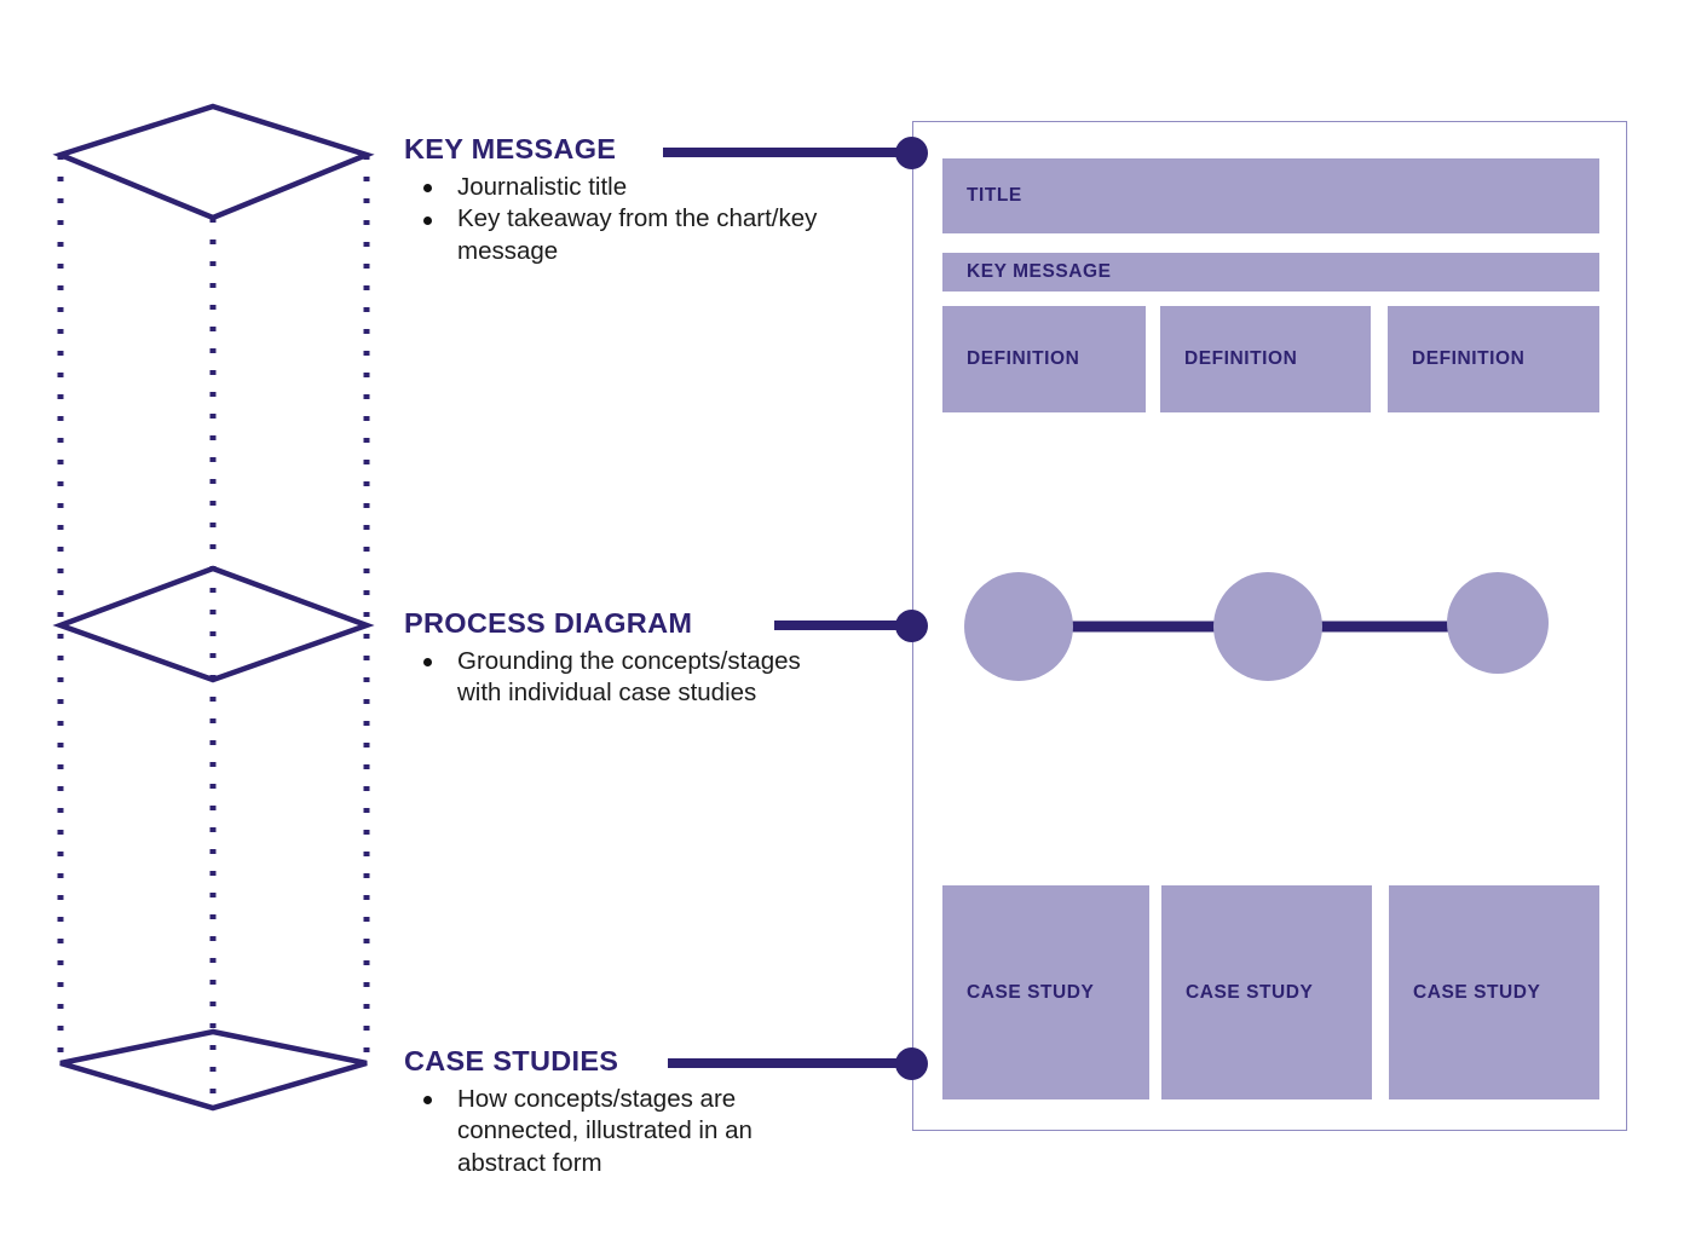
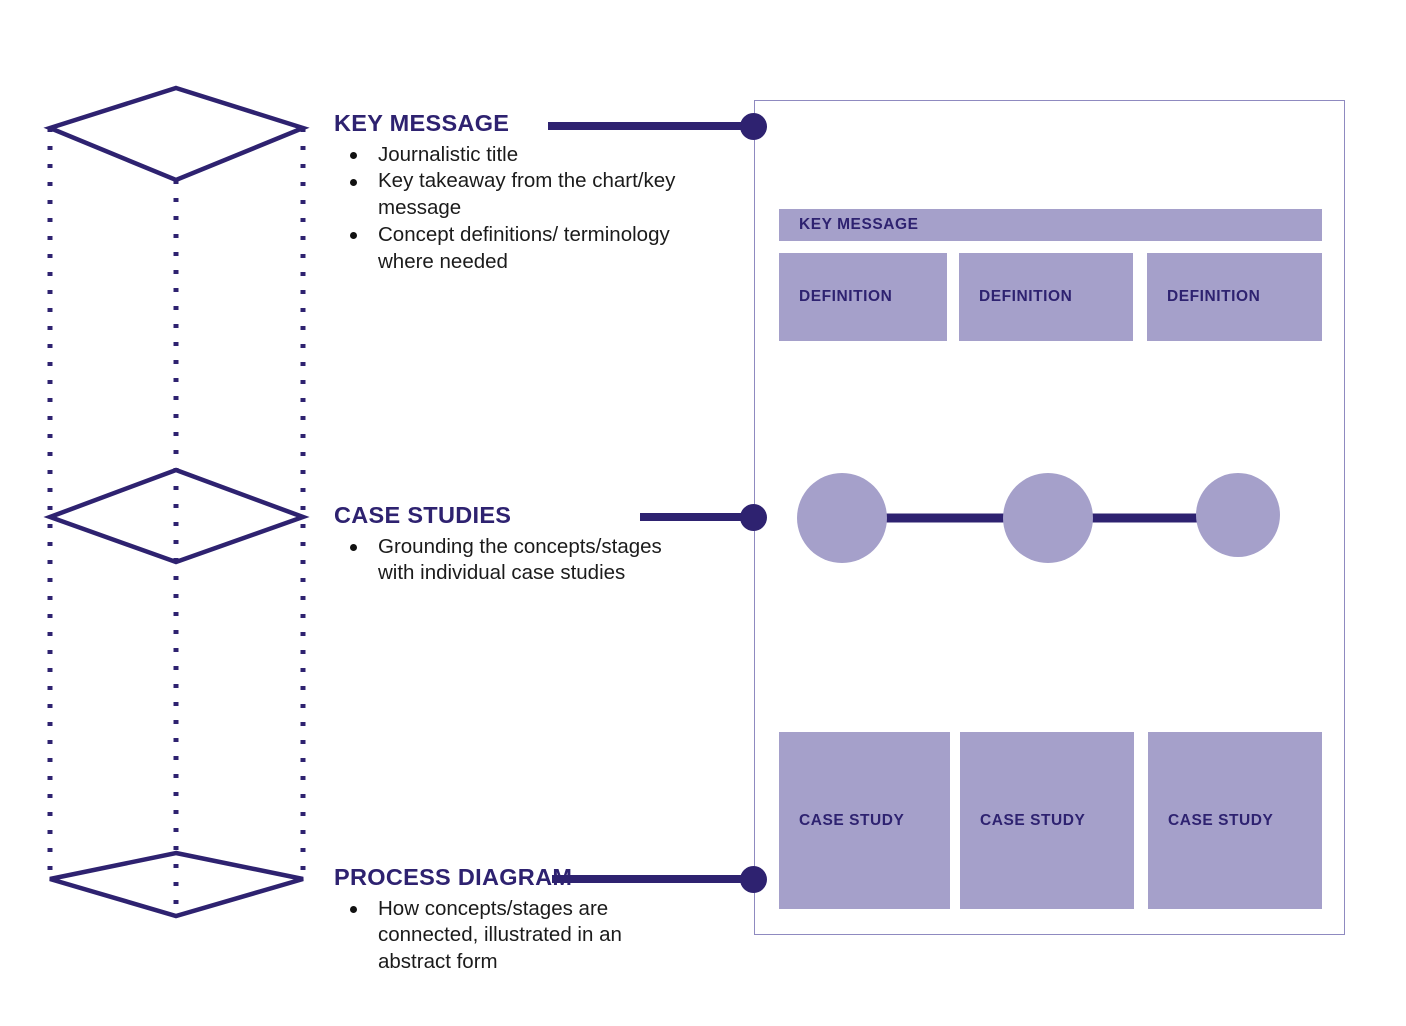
  KEY MESSAGE
  Journalistic title
  Key takeaway from the chart/key message
+ Concept definitions/ terminology where needed
- PROCESS DIAGRAM
+ CASE STUDIES
  Grounding the concepts/stages with individual case studies
- CASE STUDIES
+ PROCESS DIAGRAM
  How concepts/stages are connected, illustrated in an abstract form
- TITLE
  KEY MESSAGE
  DEFINITION
  DEFINITION
  DEFINITION
  CASE STUDY
  CASE STUDY
  CASE STUDY
